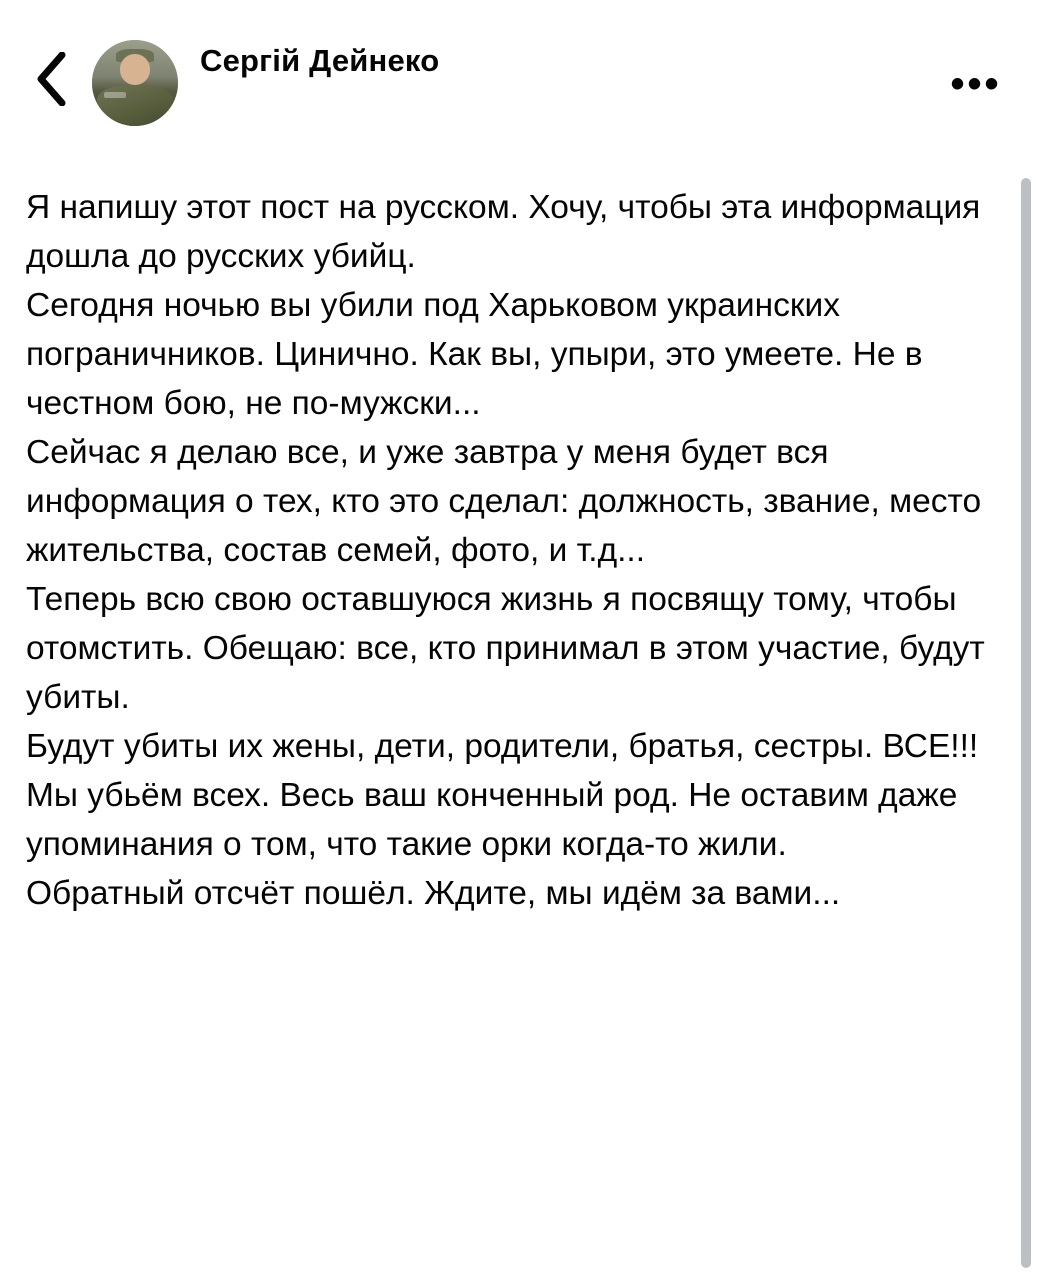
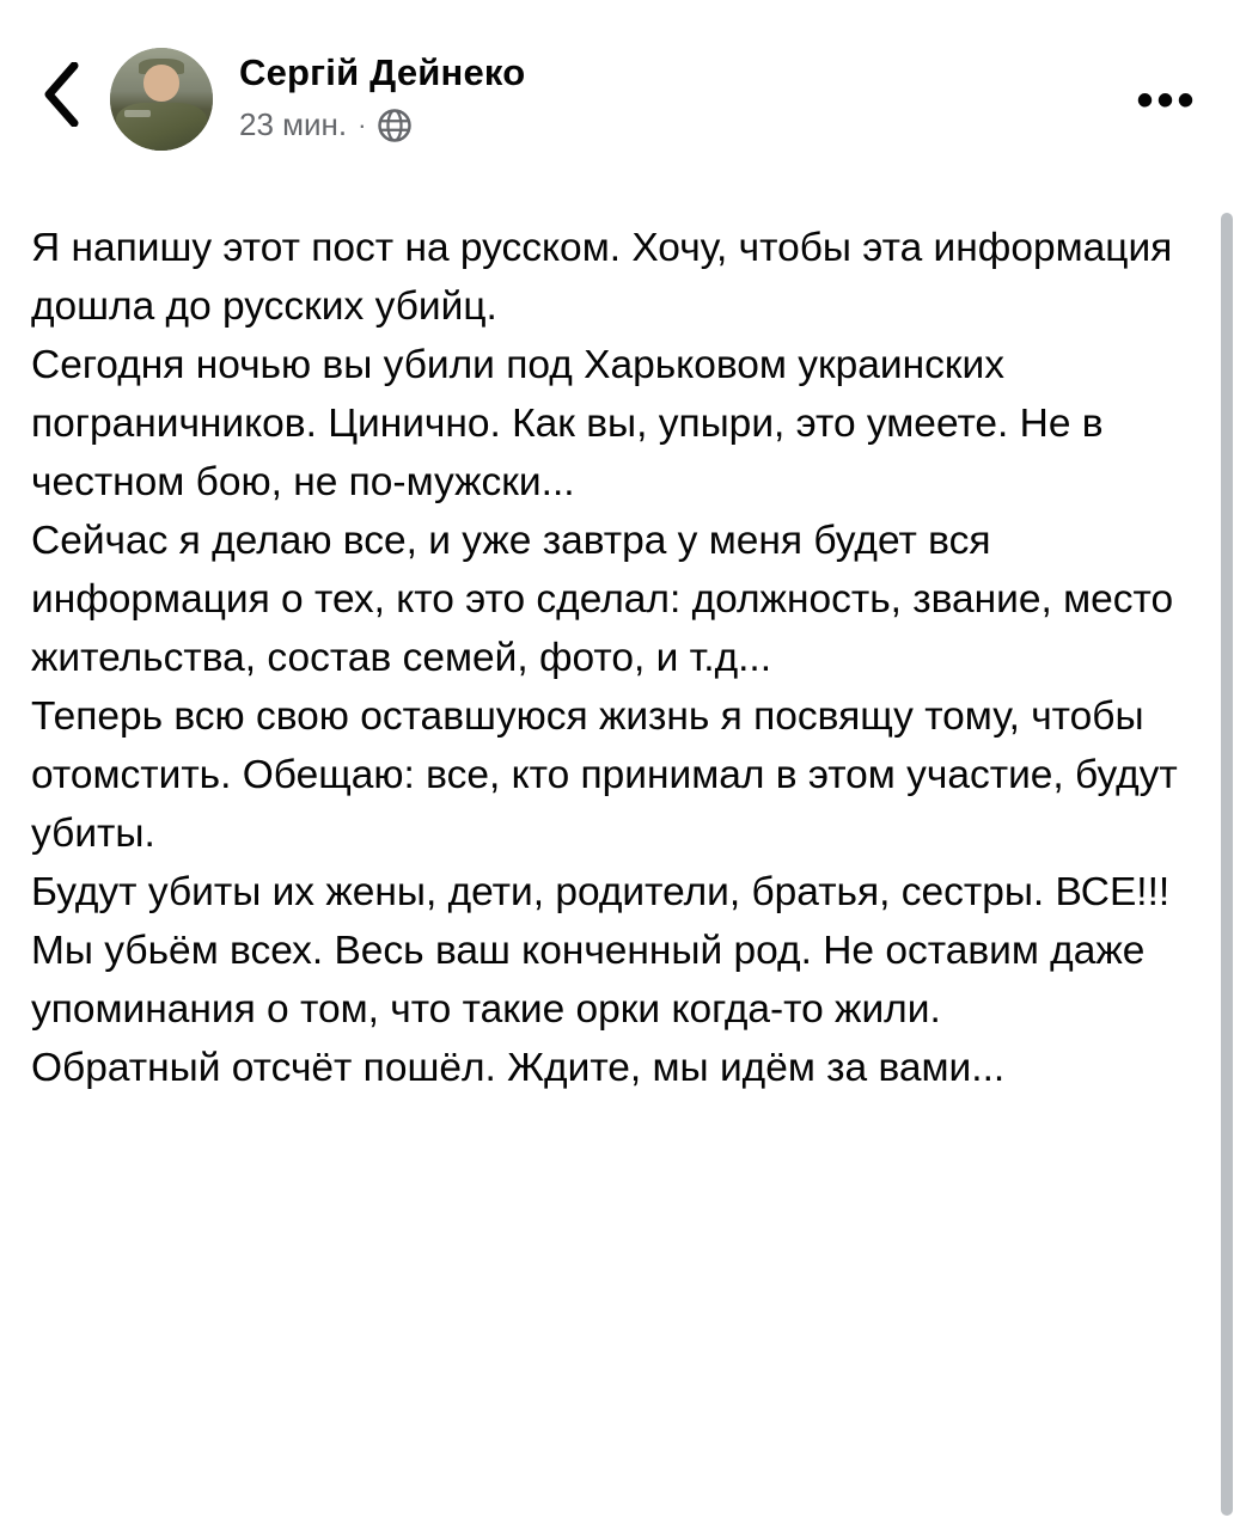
  Сергій Дейнеко
+ 23 мин.
+ ·
  •••
  Я напишу этот пост на русском. Хочу, чтобы эта информация дошла до русских убийц.
  Сегодня ночью вы убили под Харьковом украинских пограничников. Цинично. Как вы, упыри, это умеете. Не в честном бою, не по-мужски...
  Сейчас я делаю все, и уже завтра у меня будет вся информация о тех, кто это сделал: должность, звание, место жительства, состав семей, фото, и т.д...
  Теперь всю свою оставшуюся жизнь я посвящу тому, чтобы отомстить. Обещаю: все, кто принимал в этом участие, будут убиты.
  Будут убиты их жены, дети, родители, братья, сестры. ВСЕ!!! Мы убьём всех. Весь ваш конченный род. Не оставим даже упоминания о том, что такие орки когда-то жили.
  Обратный отсчёт пошёл. Ждите, мы идём за вами...
